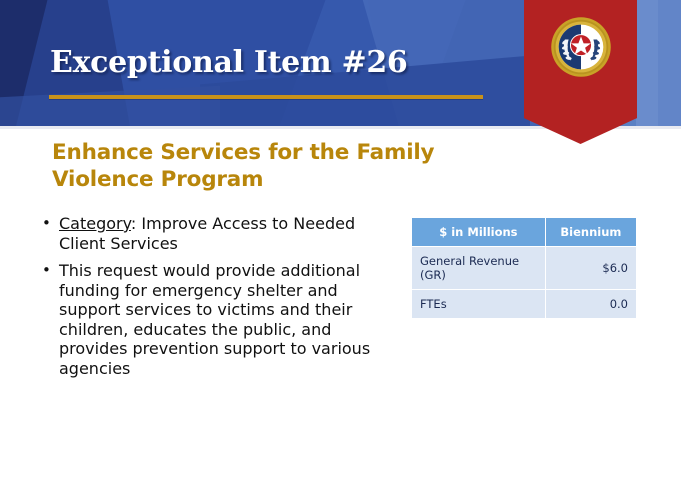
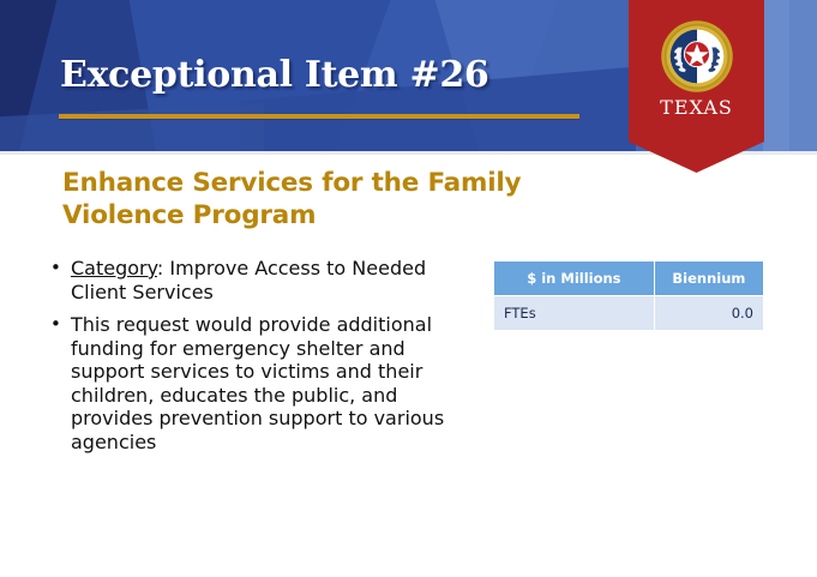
  Exceptional Item #26
+ TEXAS
  Enhance Services for the Family Violence Program
  •
  Category: Improve Access to Needed Client Services
  •
  This request would provide additional funding for emergency shelter and support services to victims and their children, educates the public, and provides prevention support to various agencies
  $ in Millions	Biennium
- General Revenue (GR)	$6.0
  FTEs	0.0
